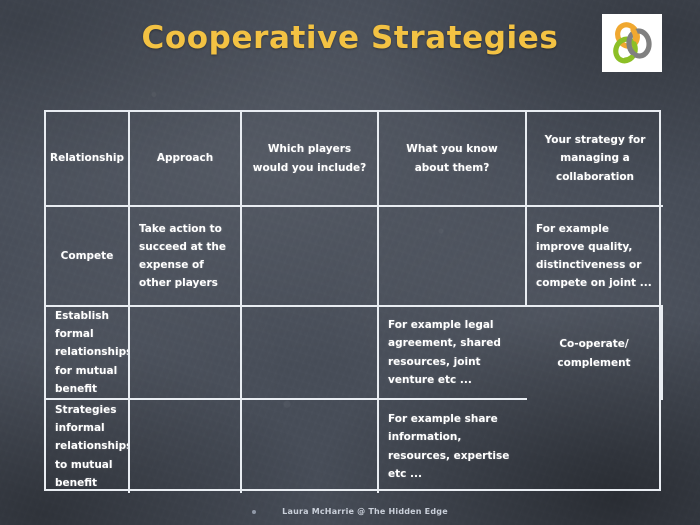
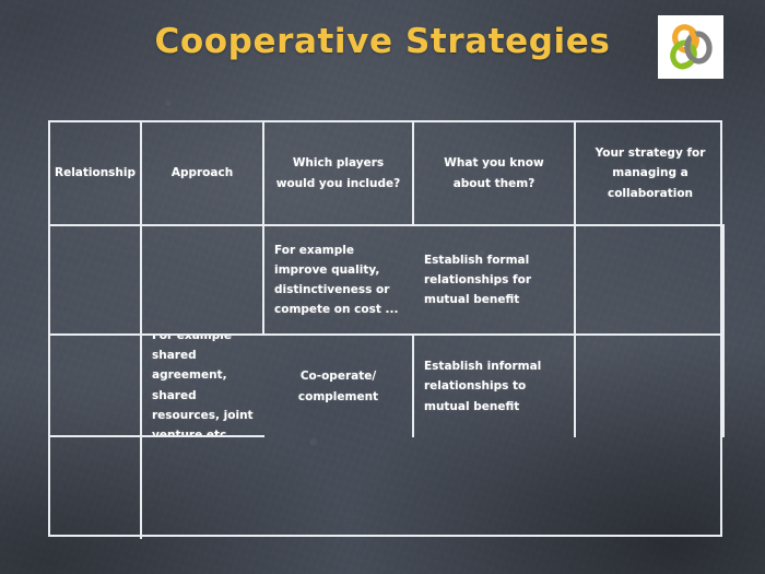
  Cooperative Strategies
  Relationship
  Approach
  Which players would you include?
  What you know about them?
  Your strategy for managing a collaboration
- Compete
- Take action to succeed at the expense of other players
- For example improve quality, distinctiveness or compete on joint ...
+ For example improve quality, distinctiveness or compete on cost ...
  Establish formal relationships for mutual benefit
- For example legal agreement, shared resources, joint venture etc ...
+ For example shared agreement, shared resources, joint venture etc ...
  Co-operate/ complement
- Strategies informal relationships to mutual benefit
+ Establish informal relationships to mutual benefit
- For example share information, resources, expertise etc ...
- Laura McHarrie @ The Hidden Edge
